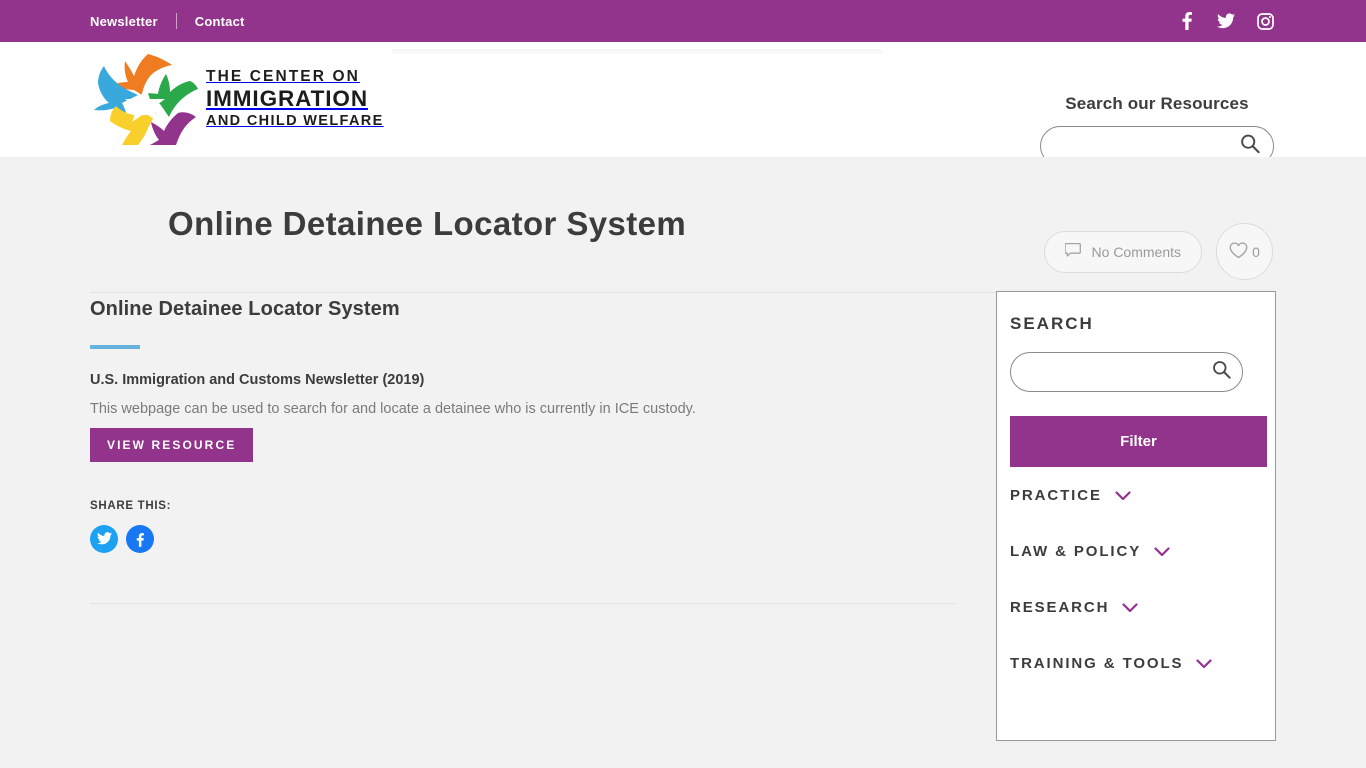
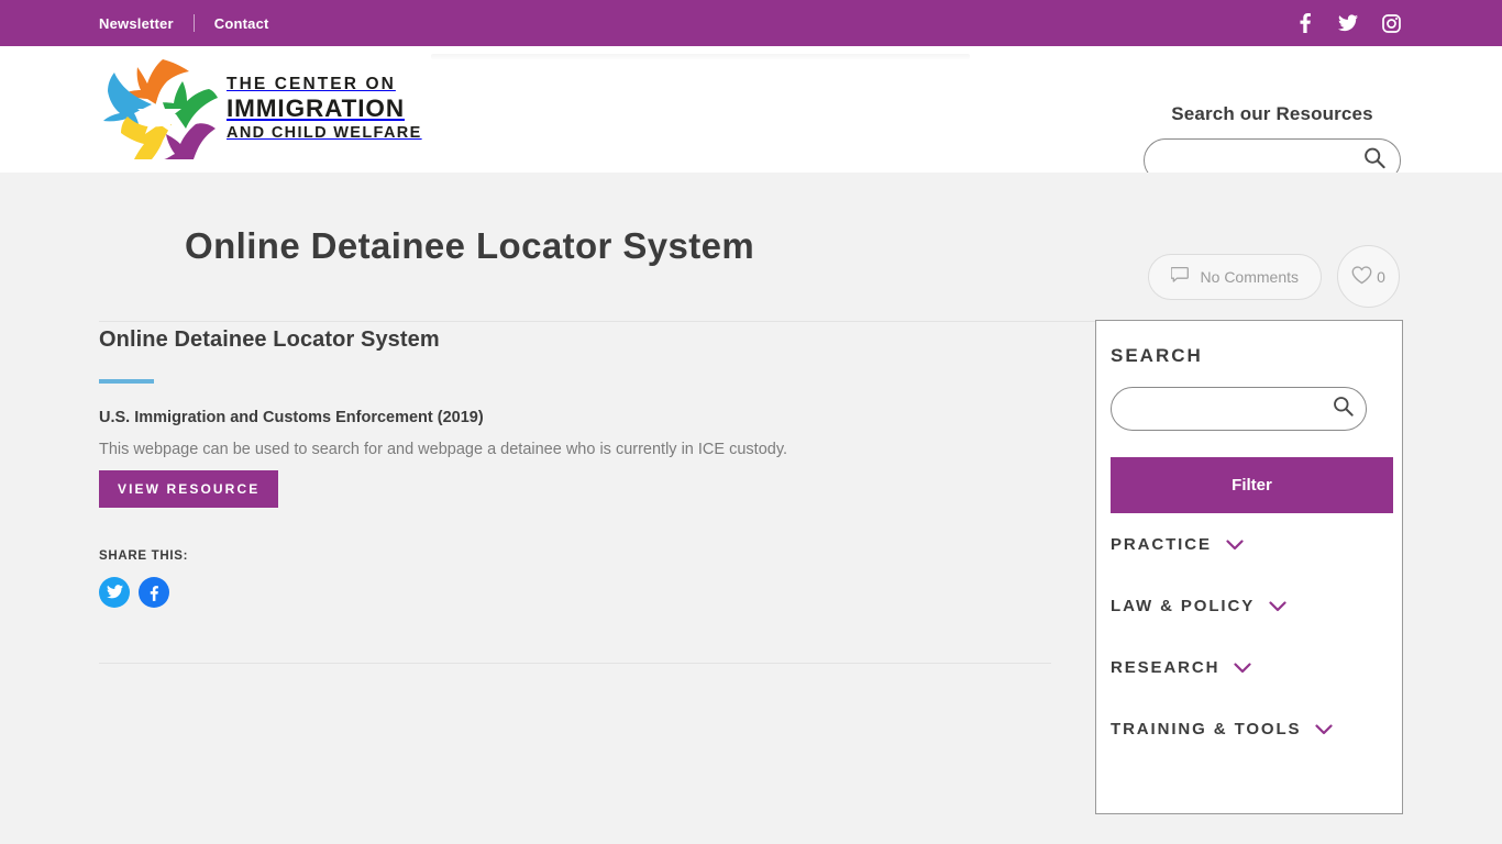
  Newsletter
  Contact
  THE CENTER ON
  IMMIGRATION
  AND CHILD WELFARE
  Search our Resources
  Online Detainee Locator System
  No Comments
  0
  Online Detainee Locator System
- U.S. Immigration and Customs Newsletter (2019)
+ U.S. Immigration and Customs Enforcement (2019)
- This webpage can be used to search for and locate a detainee who is currently in ICE custody.
+ This webpage can be used to search for and webpage a detainee who is currently in ICE custody.
  VIEW RESOURCE
  SHARE THIS:
  SEARCH
  Filter
  PRACTICE
  LAW & POLICY
  RESEARCH
  TRAINING & TOOLS
